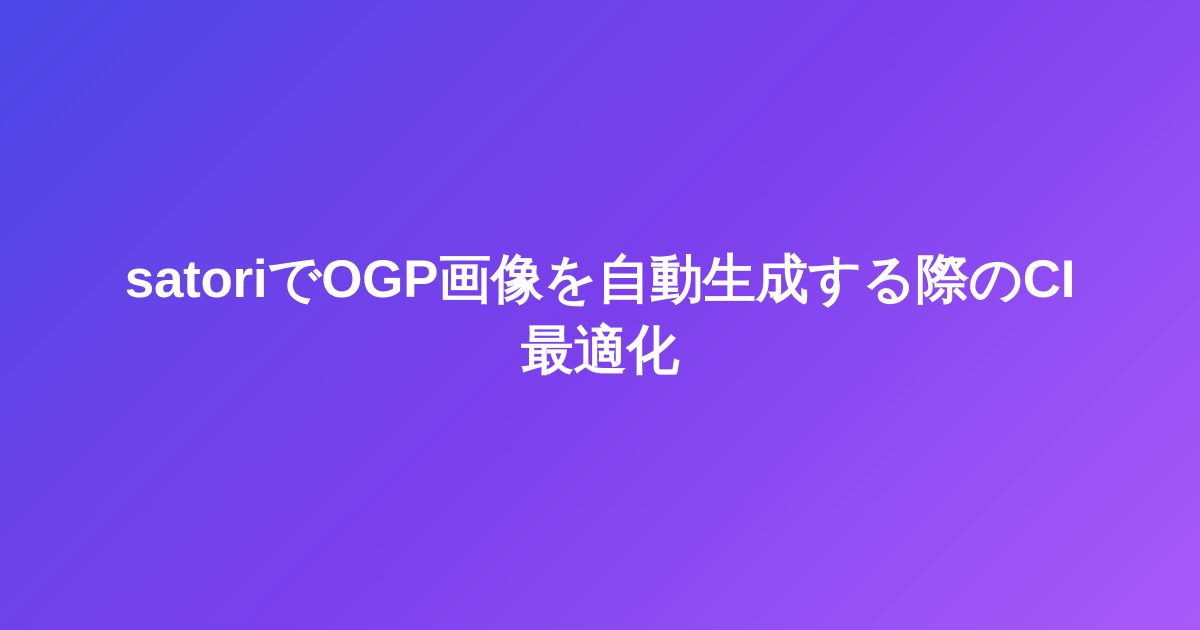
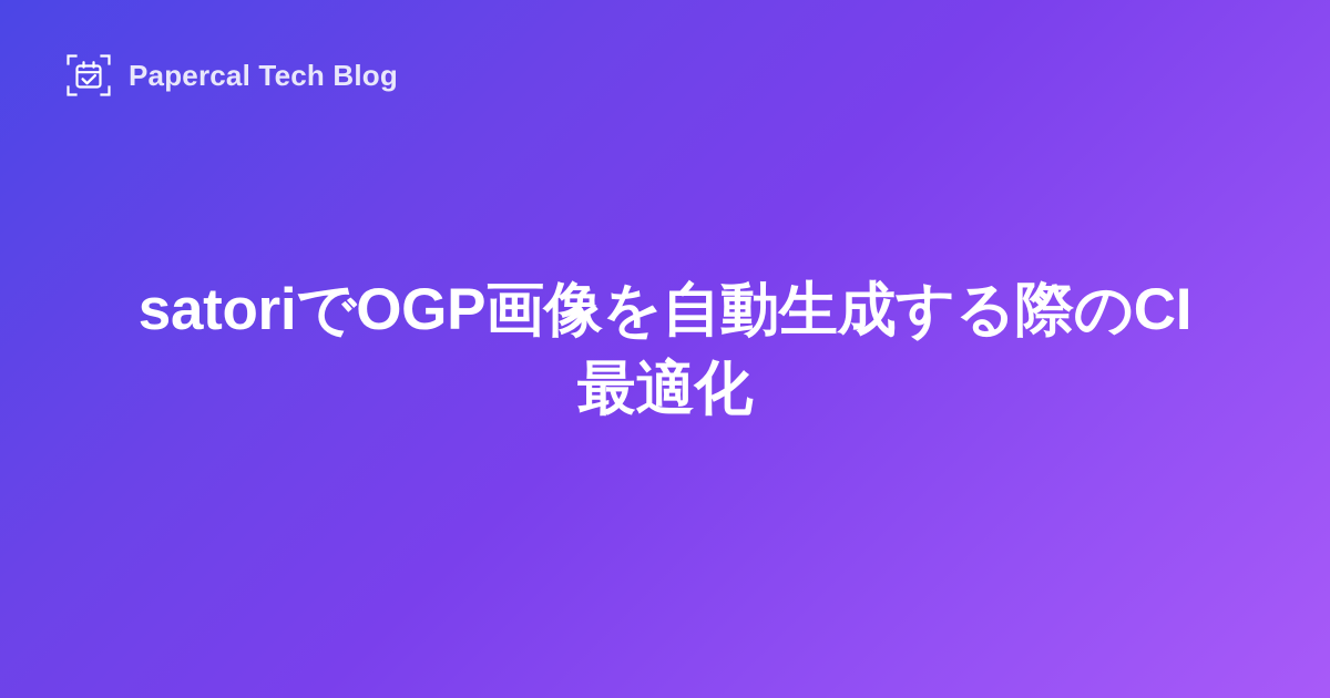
+ Papercal Tech Blog
  satoriでOGP画像を自動生成する際のCI最適化
